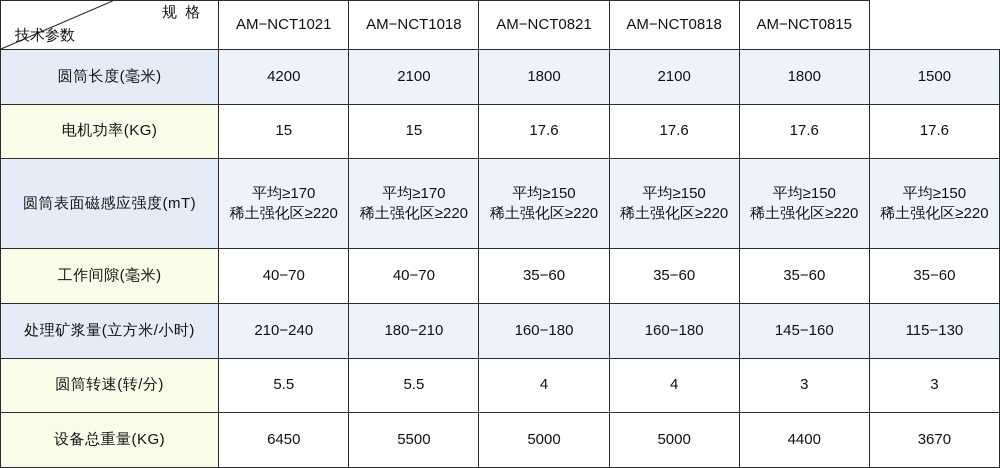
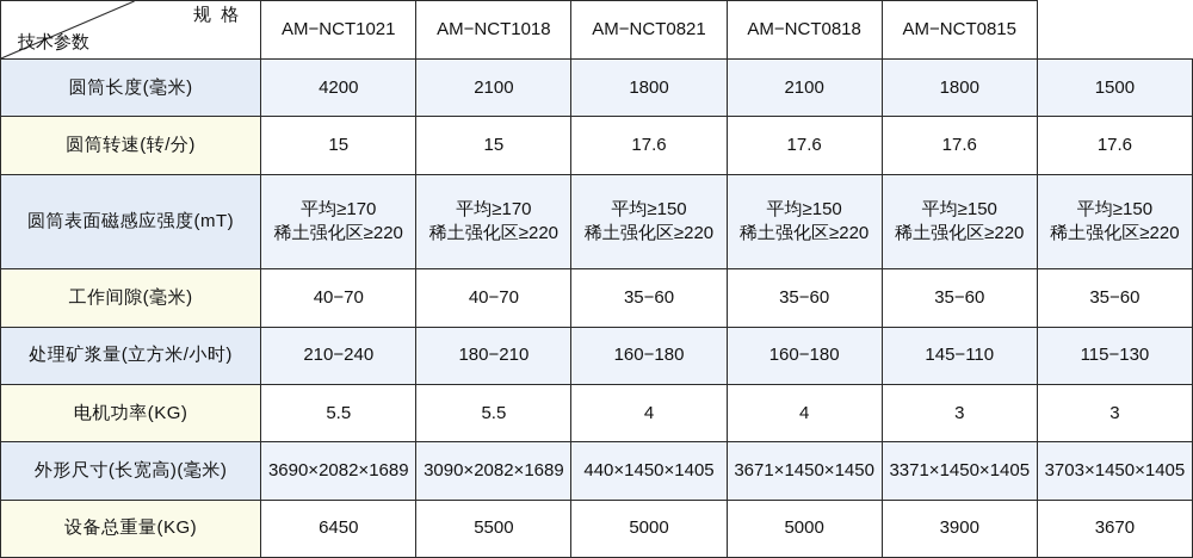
  规 格 技术参数	AM−NCT1021	AM−NCT1018	AM−NCT0821	AM−NCT0818	AM−NCT0815
  圆筒长度(毫米)	4200	2100	1800	2100	1800	1500
- 电机功率(KG)	15	15	17.6	17.6	17.6	17.6
+ 圆筒转速(转/分)	15	15	17.6	17.6	17.6	17.6
  圆筒表面磁感应强度(mT)	平均≥170稀土强化区≥220	平均≥170稀土强化区≥220	平均≥150稀土强化区≥220	平均≥150稀土强化区≥220	平均≥150稀土强化区≥220	平均≥150稀土强化区≥220
  工作间隙(毫米)	40−70	40−70	35−60	35−60	35−60	35−60
- 处理矿浆量(立方米/小时)	210−240	180−210	160−180	160−180	145−160	115−130
+ 处理矿浆量(立方米/小时)	210−240	180−210	160−180	160−180	145−110	115−130
- 圆筒转速(转/分)	5.5	5.5	4	4	3	3
+ 电机功率(KG)	5.5	5.5	4	4	3	3
+ 外形尺寸(长宽高)(毫米)	3690×2082×1689	3090×2082×1689	440×1450×1405	3671×1450×1450	3371×1450×1405	3703×1450×1405
- 设备总重量(KG)	6450	5500	5000	5000	4400	3670
+ 设备总重量(KG)	6450	5500	5000	5000	3900	3670
